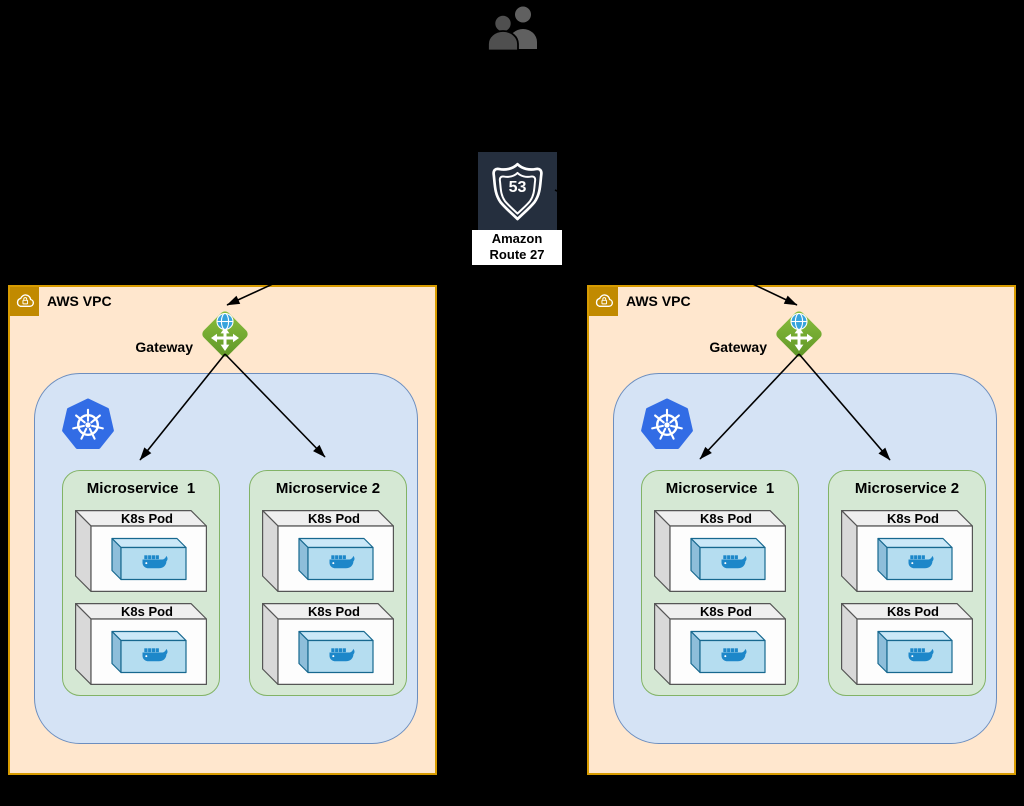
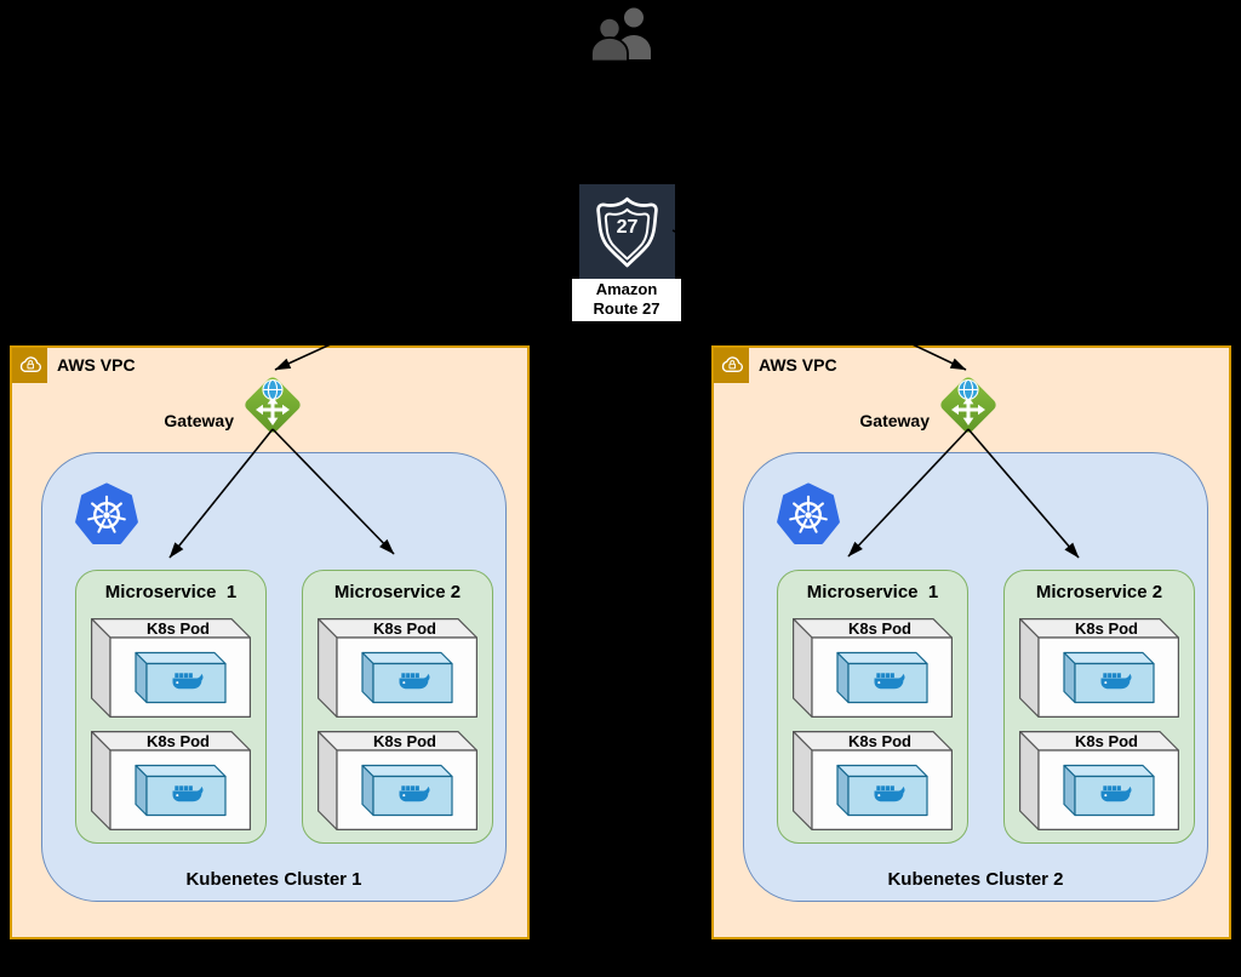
- 53
+ 27
  Amazon
  Route 27
  AWS VPC
  Gateway
  Microservice 1
  K8s Pod
  K8s Pod
  Microservice 2
  K8s Pod
  K8s Pod
+ Kubenetes Cluster 1
  AWS VPC
  Gateway
  Microservice 1
  K8s Pod
  K8s Pod
  Microservice 2
  K8s Pod
  K8s Pod
+ Kubenetes Cluster 2
